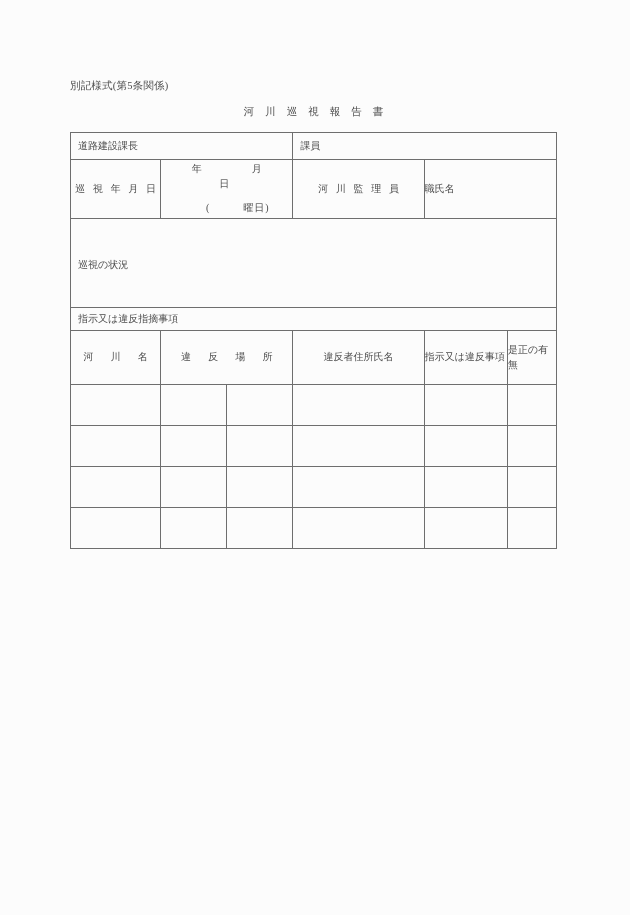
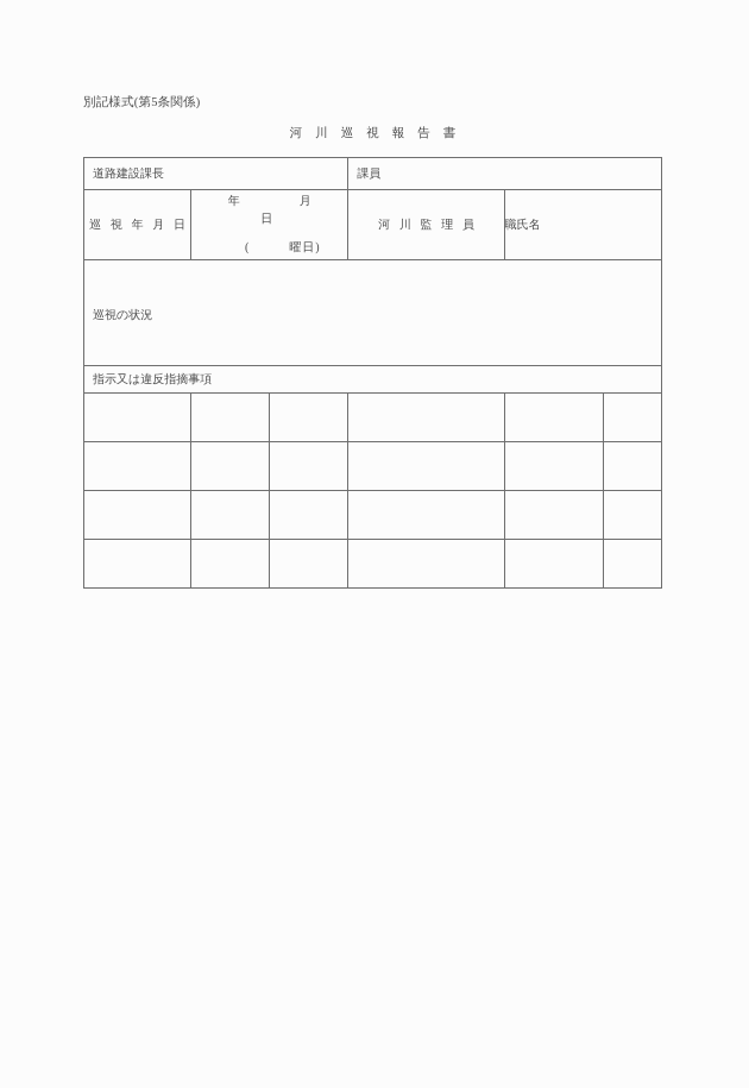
  別記様式(第5条関係)
  河 川 巡 視 報 告 書
  道路建設課長	課員
  巡 視 年 月 日	年 月 日 ( 曜日)	河 川 監 理 員	職氏名
  巡視の状況
  指示又は違反指摘事項
- 河 川 名	違 反 場 所	違反者住所氏名	指示又は違反事項	是正の有無
